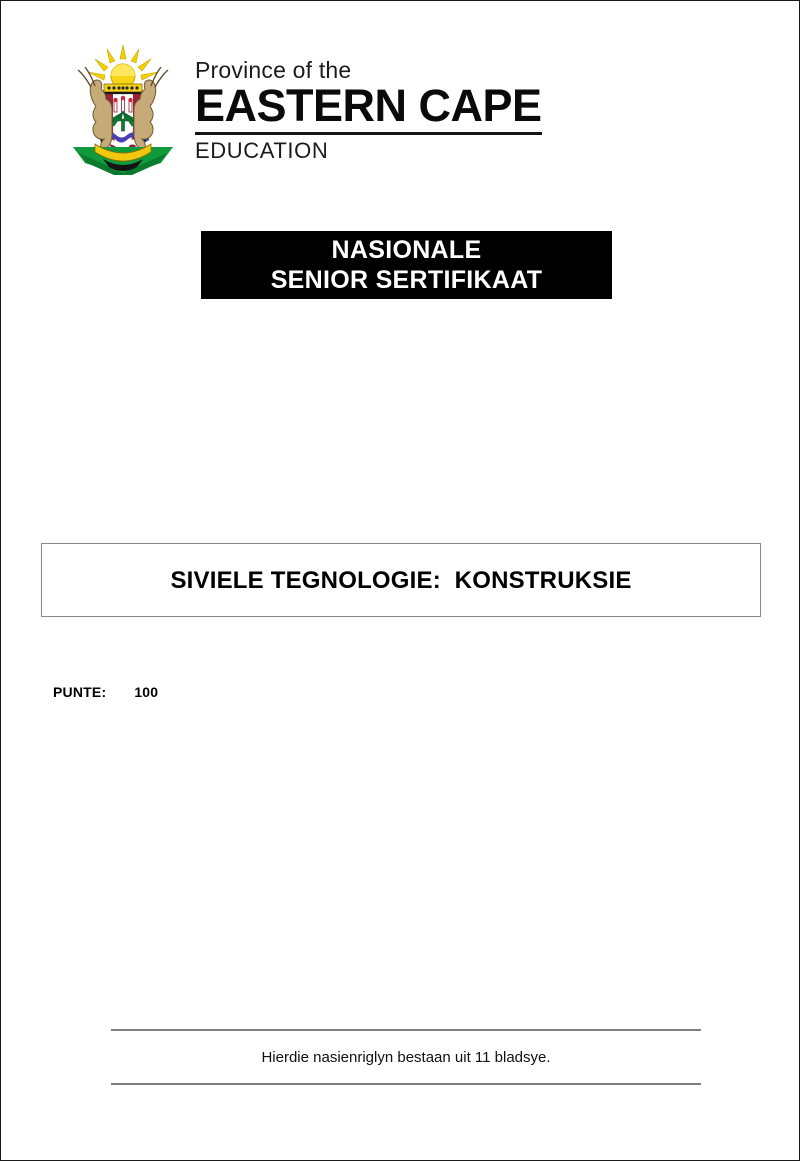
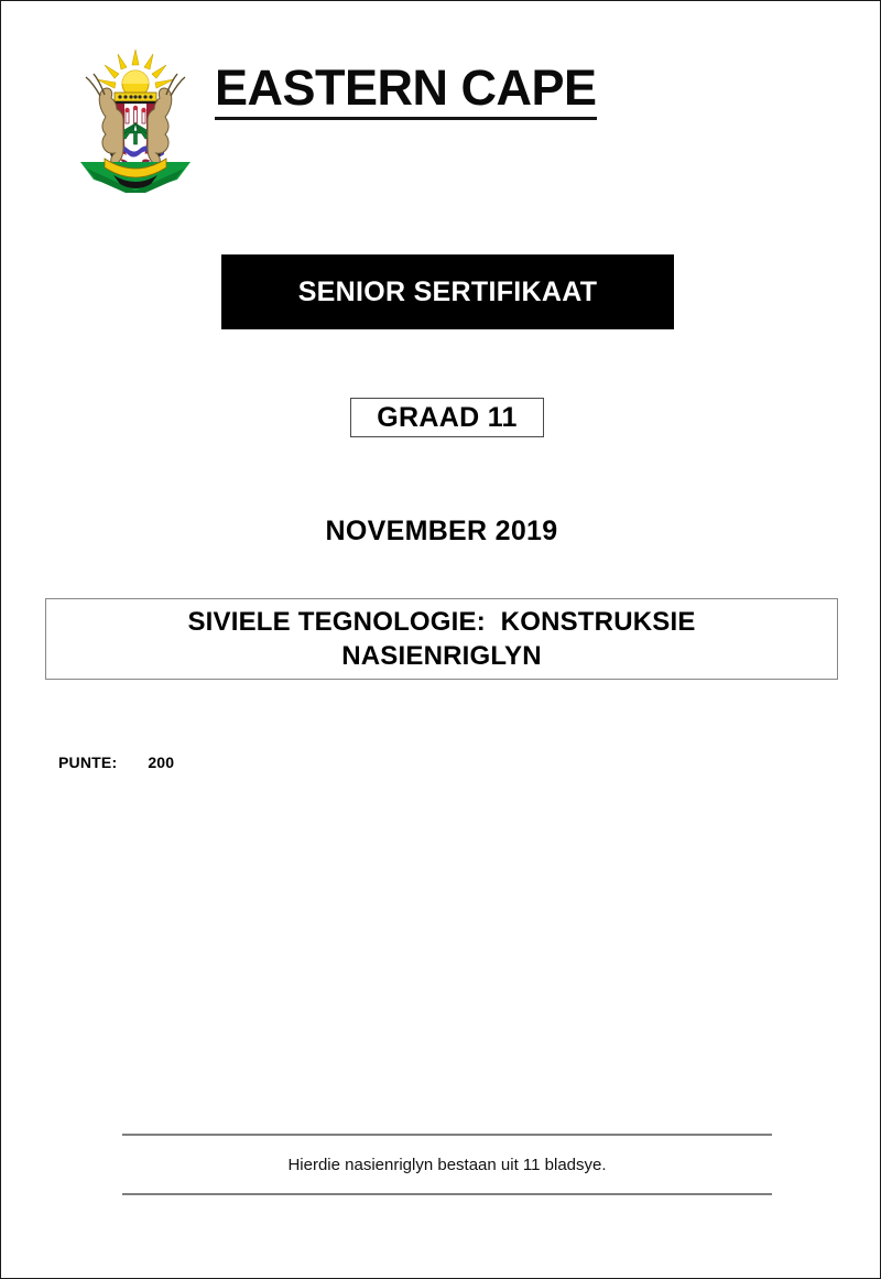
- Province of the
  EASTERN CAPE
- EDUCATION
- NASIONALE
  SENIOR SERTIFIKAAT
+ GRAAD 11
+ NOVEMBER 2019
  SIVIELE TEGNOLOGIE: KONSTRUKSIE
+ NASIENRIGLYN
- PUNTE: 100
+ PUNTE: 200
  Hierdie nasienriglyn bestaan uit 11 bladsye.
